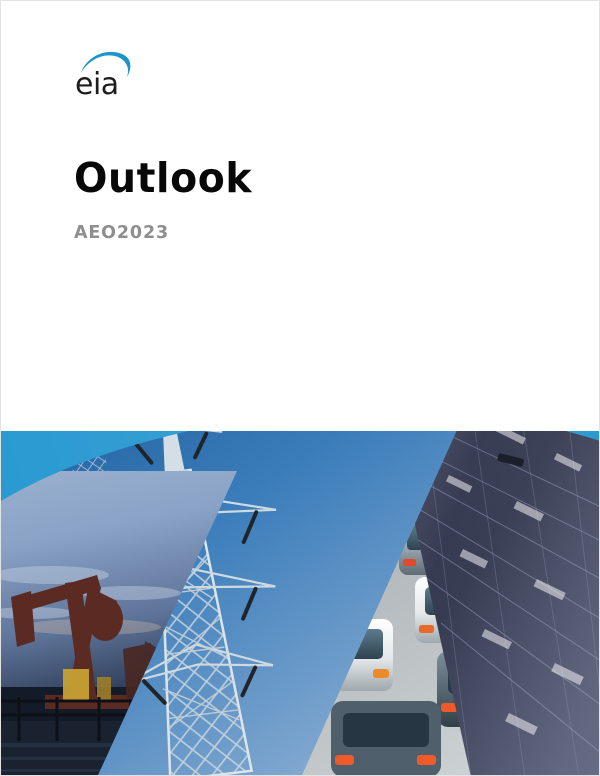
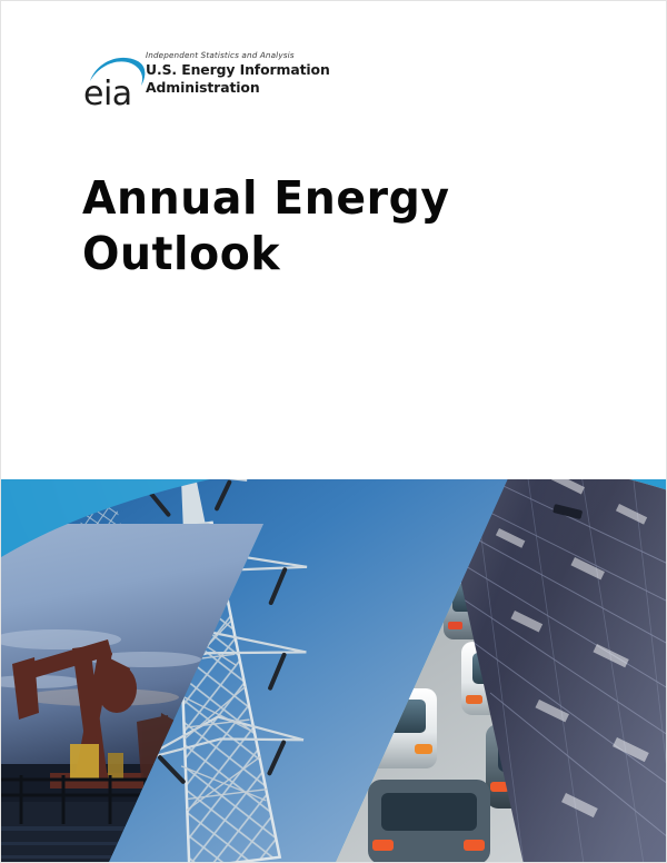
  eia
+ Independent Statistics and Analysis
+ U.S. Energy Information
+ Administration
+ Annual Energy
  Outlook
- AEO2023
